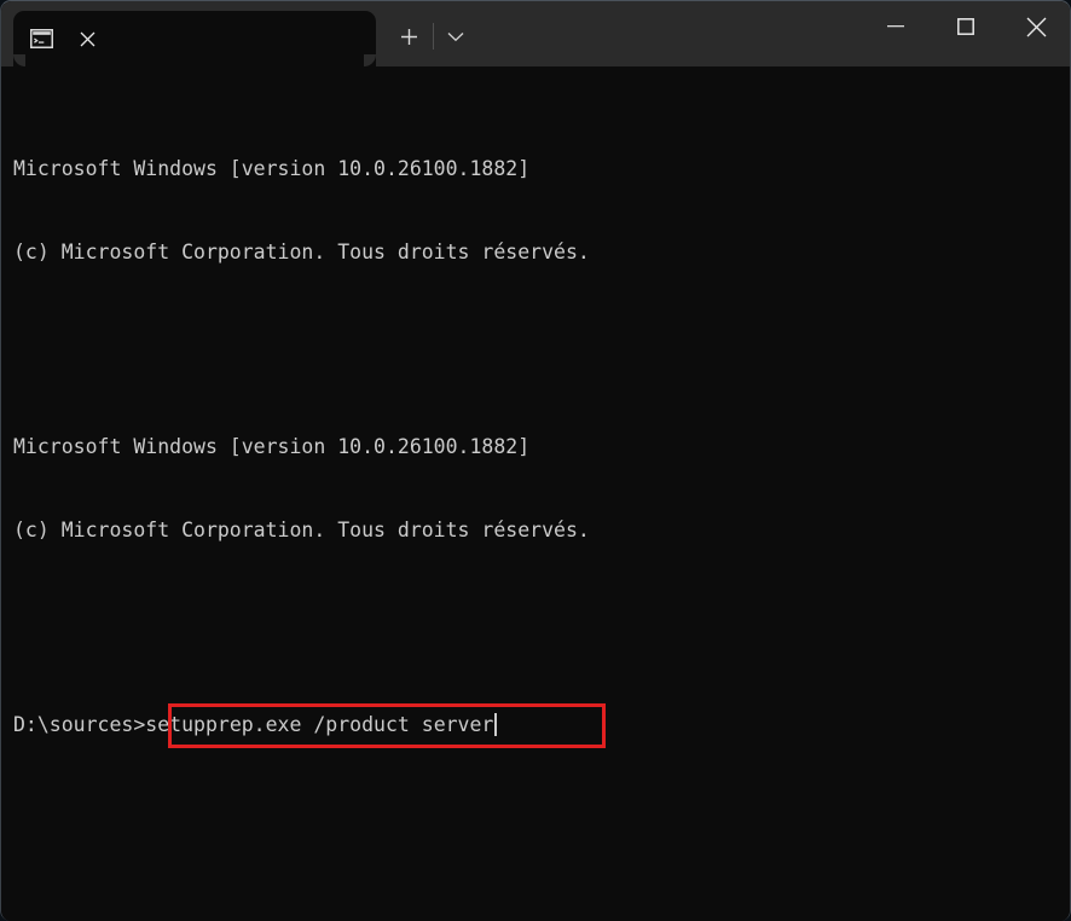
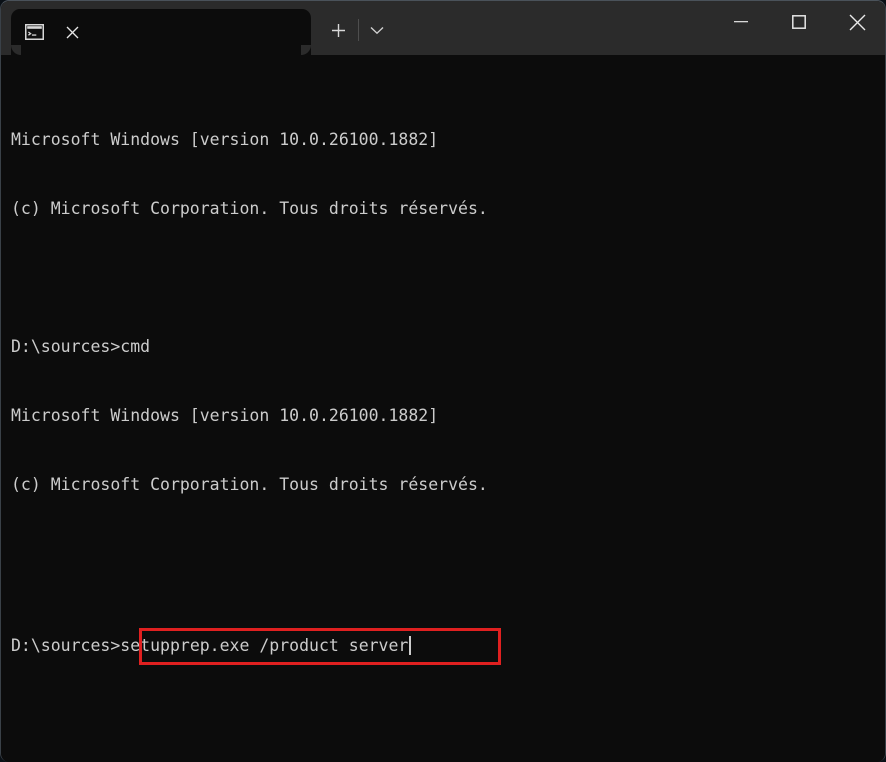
  Microsoft Windows [version 10.0.26100.1882]
  (c) Microsoft Corporation. Tous droits réservés.
+ D:\sources>cmd
  Microsoft Windows [version 10.0.26100.1882]
  (c) Microsoft Corporation. Tous droits réservés.
  D:\sources>setupprep.exe /product server
